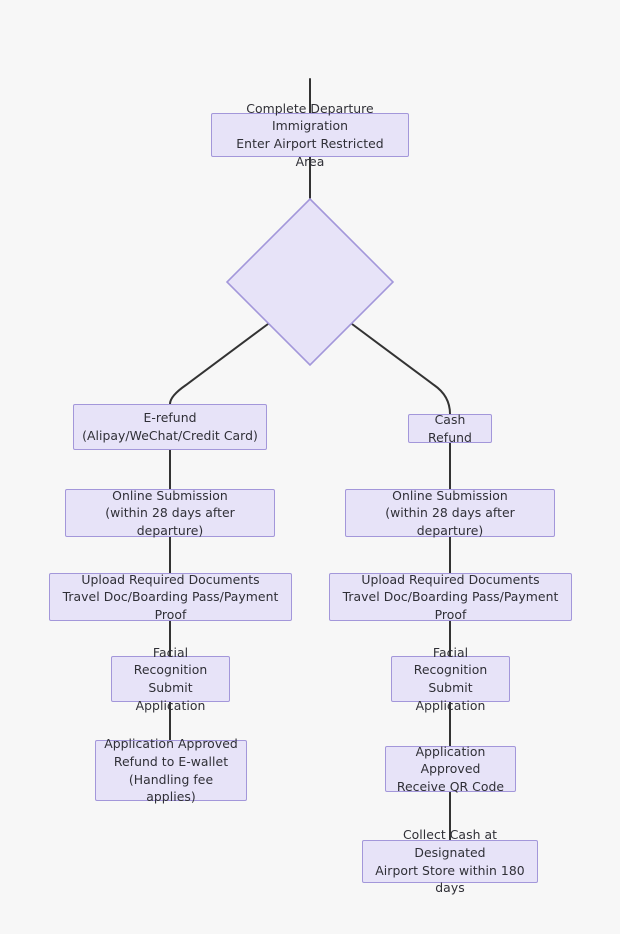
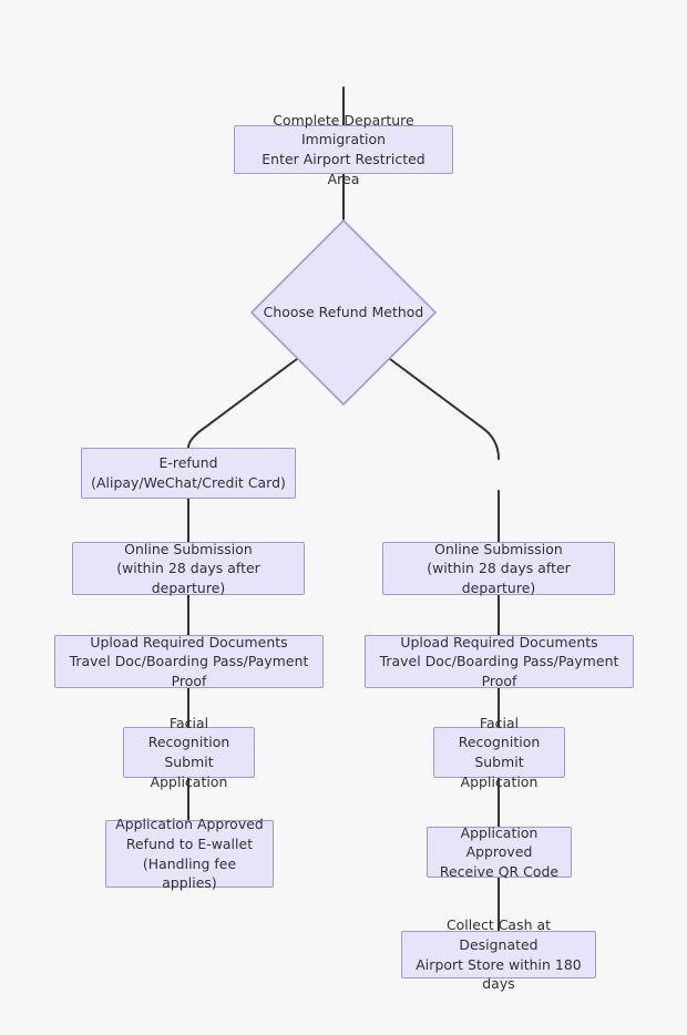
  Complete Departure Immigration
  Enter Airport Restricted Area
+ Choose Refund Method
  E-refund
  (Alipay/WeChat/Credit Card)
- Cash Refund
  Online Submission
  (within 28 days after departure)
  Online Submission
  (within 28 days after departure)
  Upload Required Documents
  Travel Doc/Boarding Pass/Payment Proof
  Upload Required Documents
  Travel Doc/Boarding Pass/Payment Proof
  Facial Recognition
  Submit Application
  Facial Recognition
  Submit Application
  Application Approved
  Refund to E-wallet
  (Handling fee applies)
  Application Approved
  Receive QR Code
  Collect Cash at Designated
  Airport Store within 180 days
